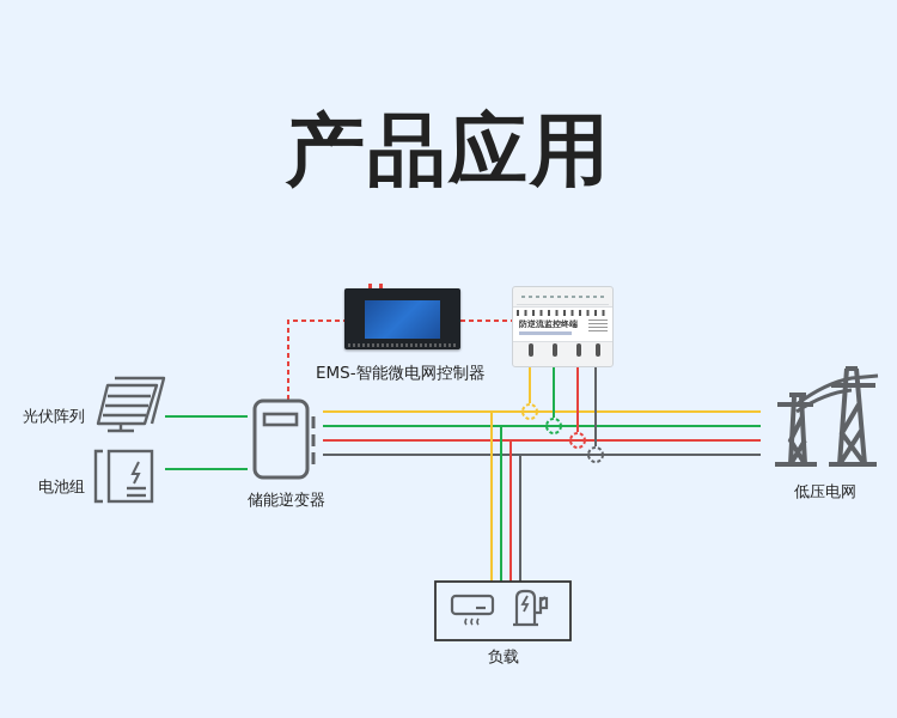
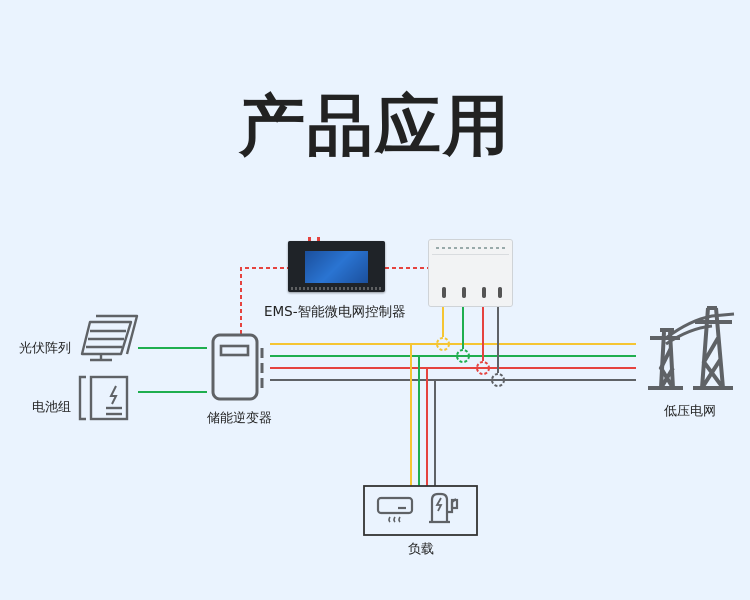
  产品应用
- 防逆流监控终端
  光伏阵列
  电池组
  储能逆变器
  EMS-智能微电网控制器
  低压电网
  负载
